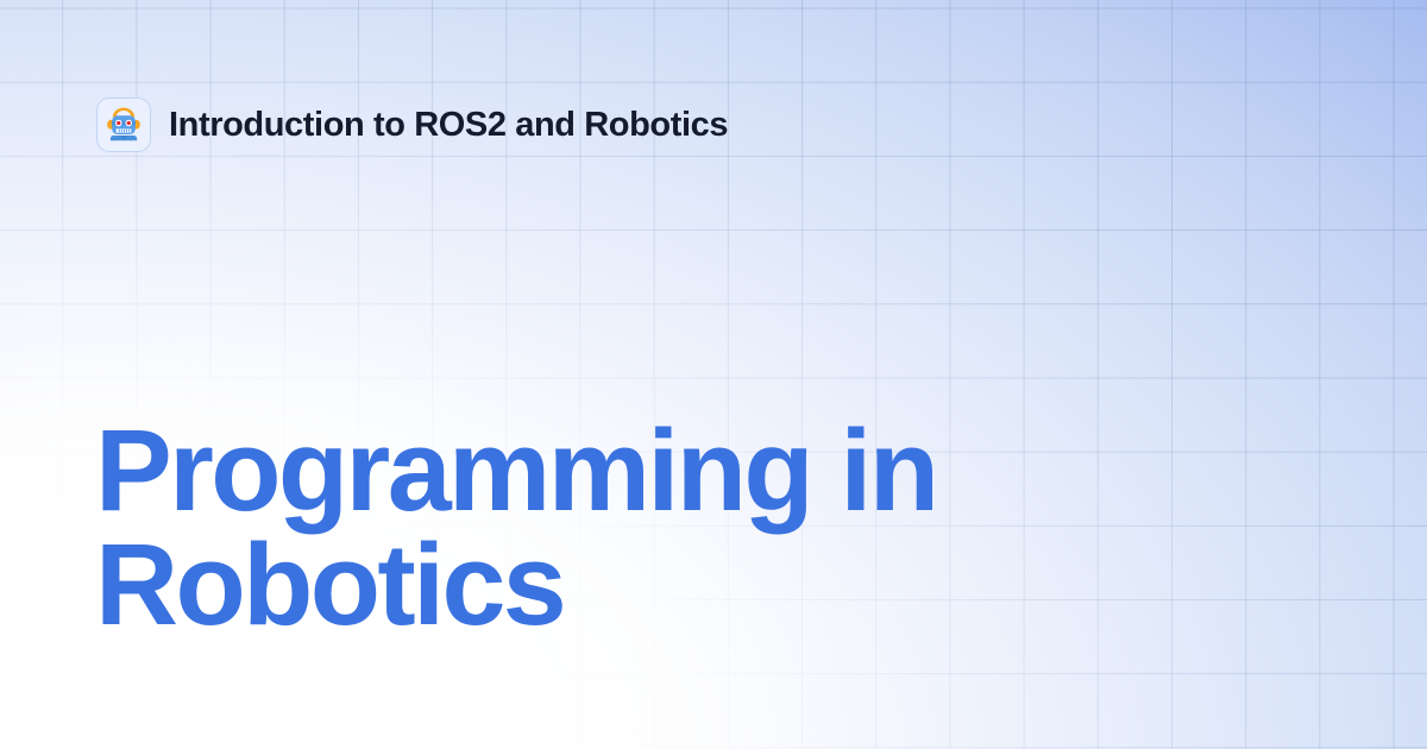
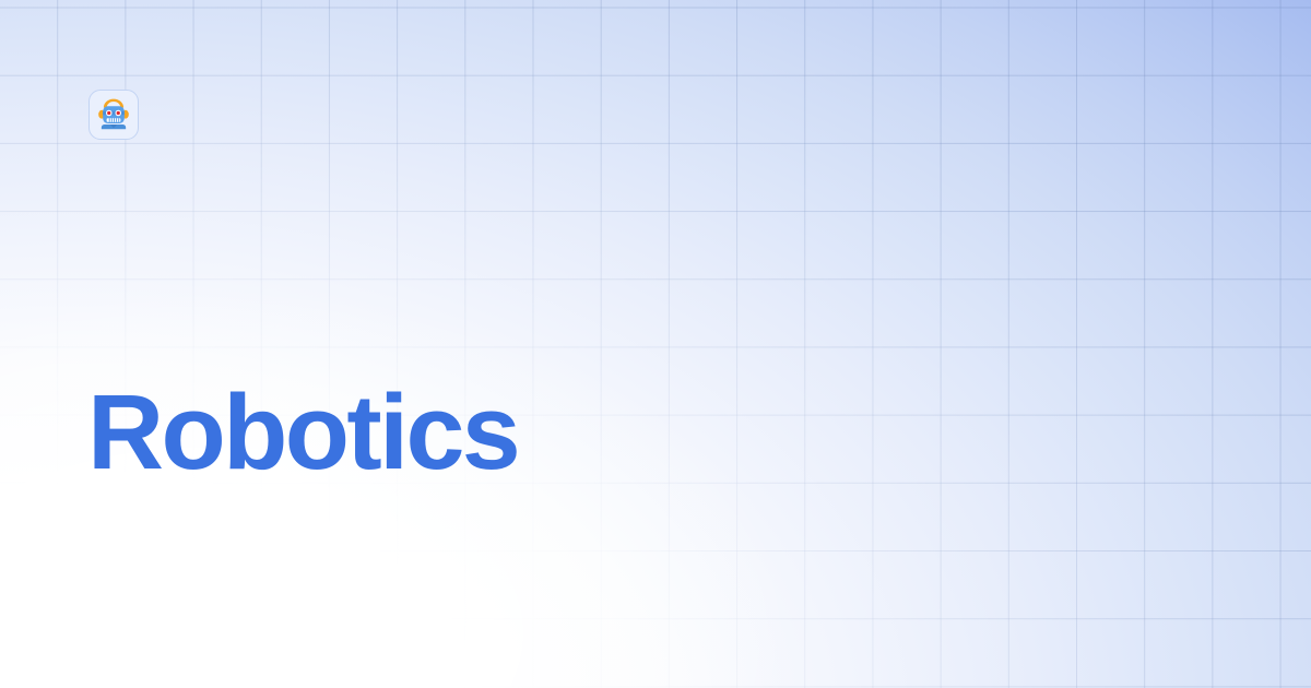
- Introduction to ROS2 and Robotics
- Programming in
  Robotics
